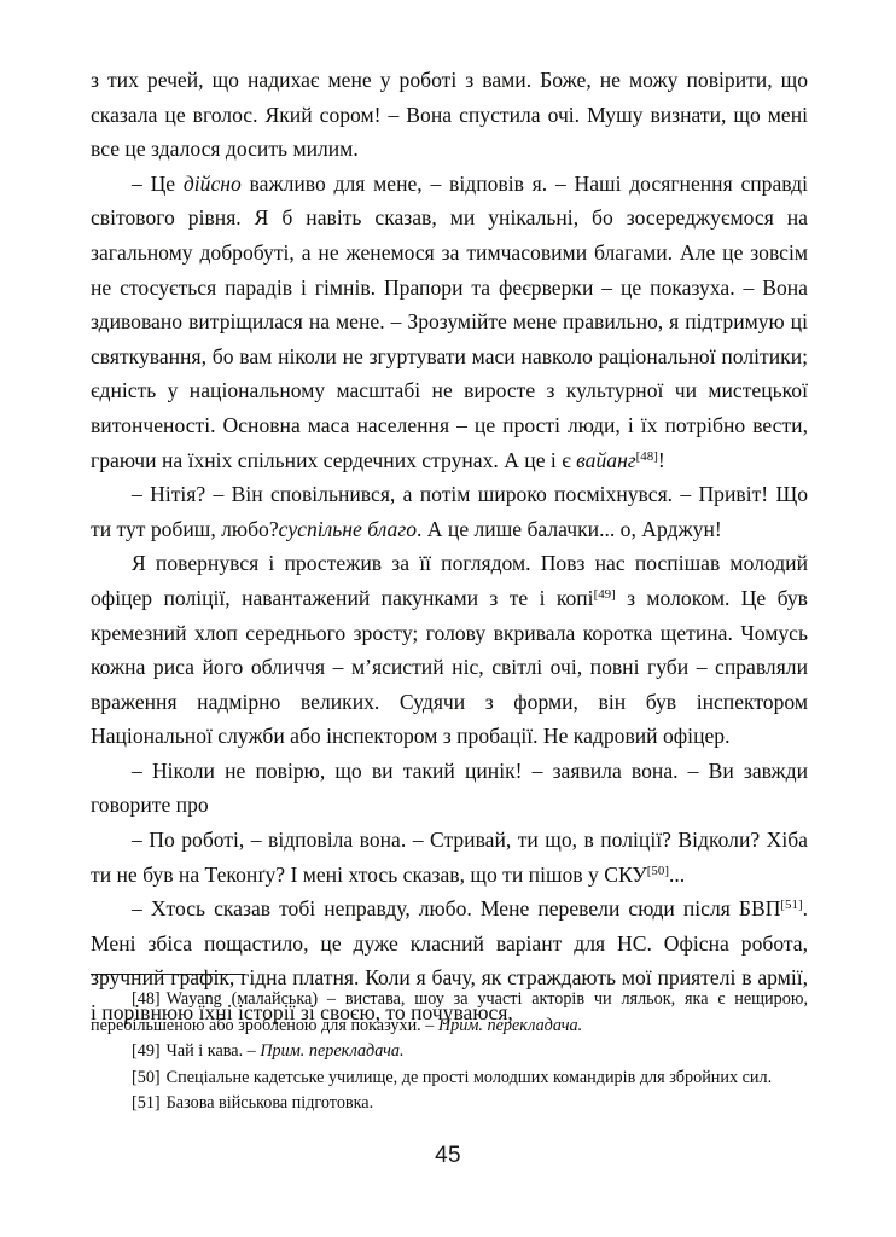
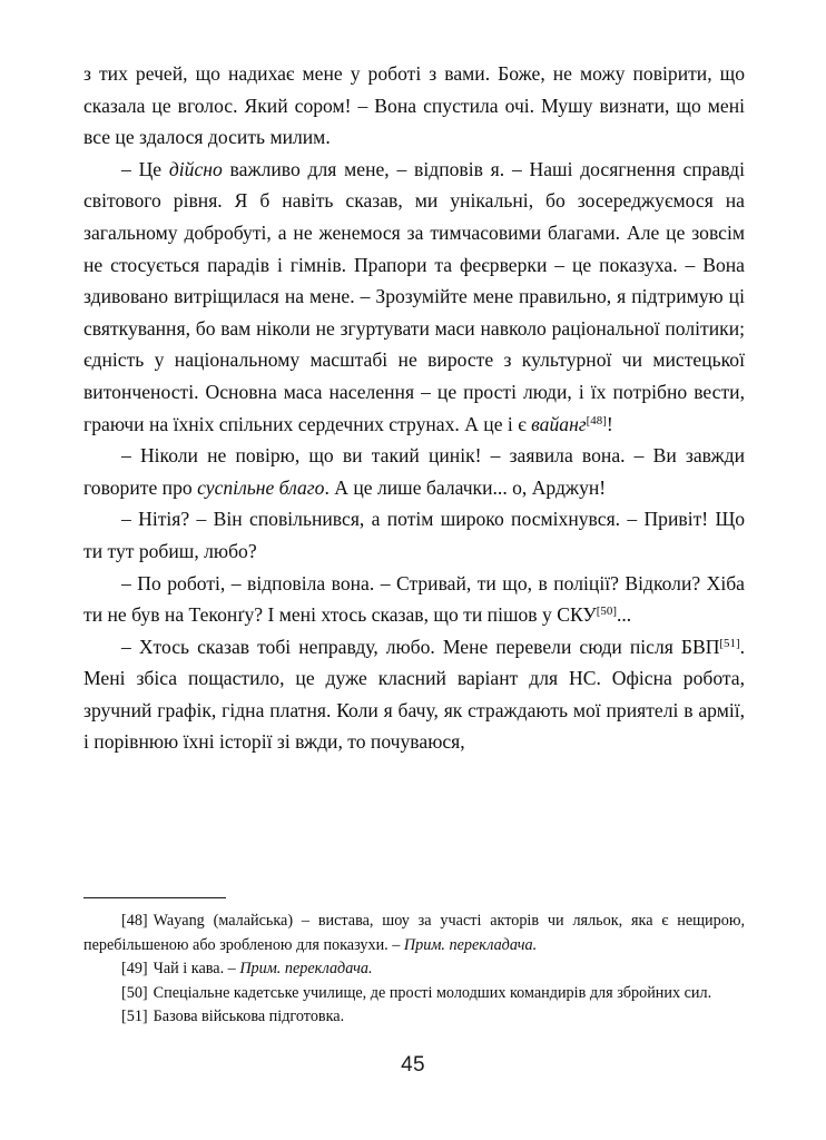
  з тих речей, що надихає мене у роботі з вами. Боже, не можу пові­рити, що сказала це вголос. Який сором! – Вона спустила очі. Мушу визнати, що мені все це здалося досить милим.
  – Це дійсно важливо для мене, – відповів я. – Наші досягнення справді світового рівня. Я б навіть сказав, ми унікальні, бо зосеред­жуємося на загальному добробуті, а не женемося за тимчасовими благами. Але це зовсім не стосується парадів і гімнів. Прапори та феєрверки – це показуха. – Вона здивовано витріщилася на мене. – Зрозумійте мене правильно, я підтримую ці святкування, бо вам ніколи не згуртувати маси навколо раціональної політики; єдність у національному масштабі не виросте з культурної чи мистецької витонченості. Основна маса населення – це прості люди, і їх по­трібно вести, граючи на їхніх спільних сердечних струнах. А це і є вайанг[48]!
- – Нітія? – Він сповільнився, а потім широко посміхнувся. – При­віт! Що ти тут робиш, любо?суспільне благо. А це лише балачки... о, Арджун!
+ – Ніколи не повірю, що ви такий цинік! – заявила вона. – Ви за­вжди говорите про суспільне благо. А це лише балачки... о, Арджун!
- Я повернувся і простежив за її поглядом. Повз нас поспішав моло­дий офіцер поліції, навантажений пакунками з те і копі[49] з молоком. Це був кремезний хлоп середнього зросту; голову вкривала коротка щетина. Чомусь кожна риса його обличчя – м’ясистий ніс, світлі очі, повні губи – справляли враження надмірно великих. Судячи з форми, він був інспектором Національної служби або інспектором з пробації. Не кадровий офіцер.
- – Ніколи не повірю, що ви такий цинік! – заявила вона. – Ви за­вжди говорите про
+ – Нітія? – Він сповільнився, а потім широко посміхнувся. – При­віт! Що ти тут робиш, любо?
  – По роботі, – відповіла вона. – Стривай, ти що, в поліції? Від­коли? Хіба ти не був на Теконґу? І мені хтось сказав, що ти пішов у СКУ[50]...
- – Хтось сказав тобі неправду, любо. Мене перевели сюди після БВП[51]. Мені збіса пощастило, це дуже класний варіант для НС. Офіс­на робота, зручний графік, гідна платня. Коли я бачу, як страждають мої приятелі в армії, і порівнюю їхні історії зі своєю, то почуваюся,
+ – Хтось сказав тобі неправду, любо. Мене перевели сюди після БВП[51]. Мені збіса пощастило, це дуже класний варіант для НС. Офіс­на робота, зручний графік, гідна платня. Коли я бачу, як страждають мої приятелі в армії, і порівнюю їхні історії зі вжди, то почуваюся,
  [48] Wayang (малайська) – вистава, шоу за участі акторів чи ляльок, яка є нещирою, перебільшеною або зробленою для показухи. – Прим. перекладача.
  [49] Чай і кава. – Прим. перекладача.
  [50] Спеціальне кадетське училище, де прості молодших командирів для збройних сил.
  [51] Базова військова підготовка.
  45
